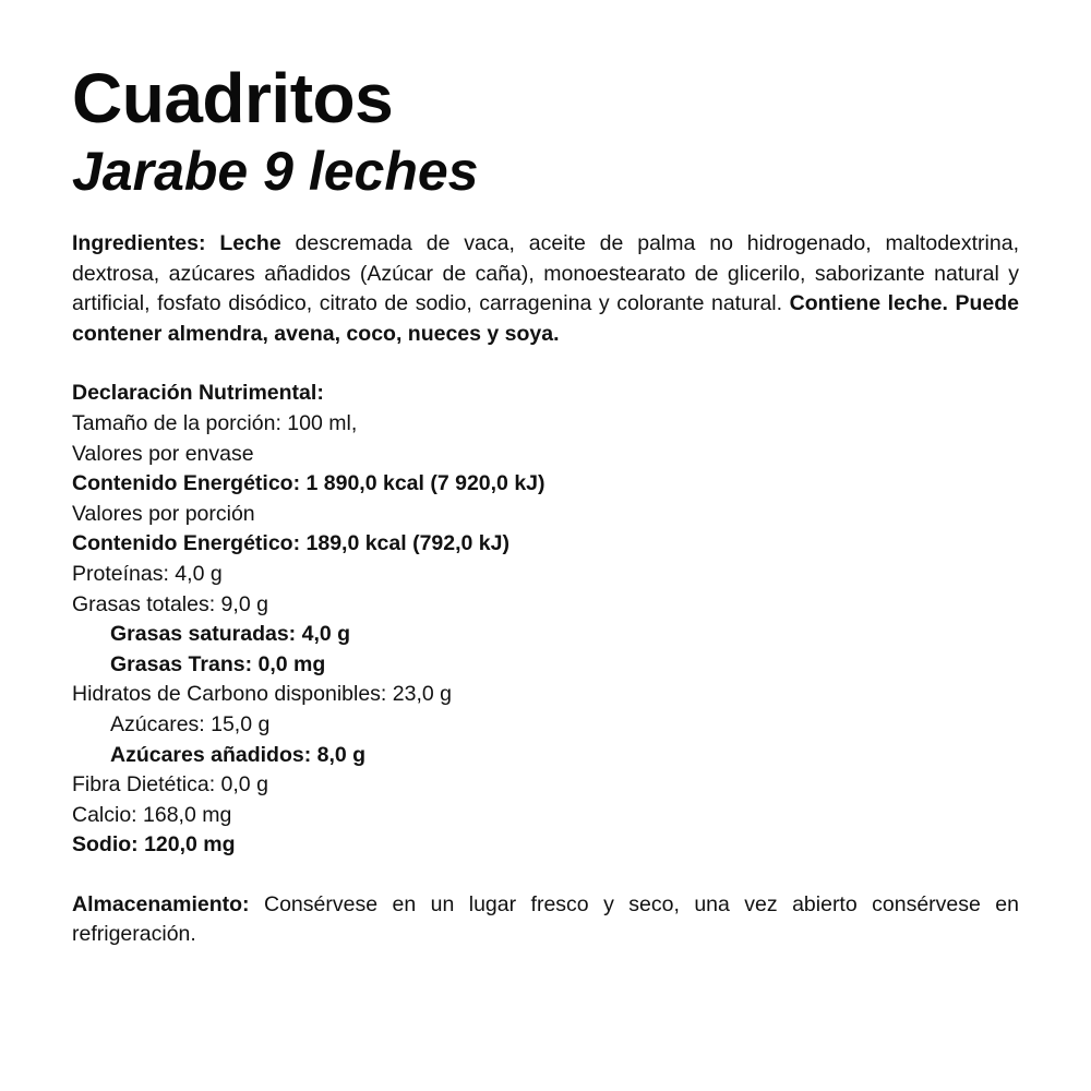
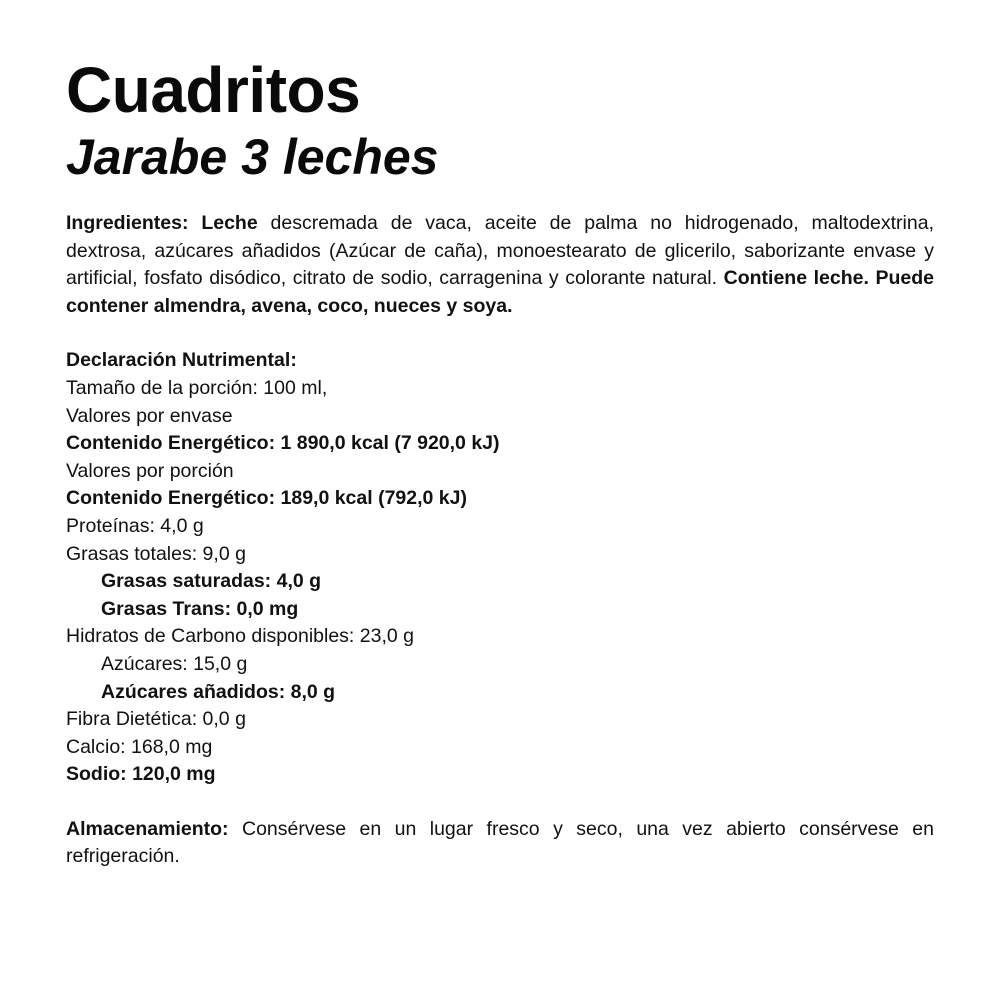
  Cuadritos
- Jarabe 9 leches
+ Jarabe 3 leches
- Ingredientes: Leche descremada de vaca, aceite de palma no hidrogenado, maltodextrina, dextrosa, azúcares añadidos (Azúcar de caña), monoestearato de glicerilo, saborizante natural y artificial, fosfato disódico, citrato de sodio, carragenina y colorante natural. Contiene leche. Puede contener almendra, avena, coco, nueces y soya.
+ Ingredientes: Leche descremada de vaca, aceite de palma no hidrogenado, maltodextrina, dextrosa, azúcares añadidos (Azúcar de caña), monoestearato de glicerilo, saborizante envase y artificial, fosfato disódico, citrato de sodio, carragenina y colorante natural. Contiene leche. Puede contener almendra, avena, coco, nueces y soya.
  Declaración Nutrimental:
  Tamaño de la porción: 100 ml,
  Valores por envase
  Contenido Energético: 1 890,0 kcal (7 920,0 kJ)
  Valores por porción
  Contenido Energético: 189,0 kcal (792,0 kJ)
  Proteínas: 4,0 g
  Grasas totales: 9,0 g
  Grasas saturadas: 4,0 g
  Grasas Trans: 0,0 mg
  Hidratos de Carbono disponibles: 23,0 g
  Azúcares: 15,0 g
  Azúcares añadidos: 8,0 g
  Fibra Dietética: 0,0 g
  Calcio: 168,0 mg
  Sodio: 120,0 mg
  Almacenamiento: Consérvese en un lugar fresco y seco, una vez abierto consérvese en refrigeración.
